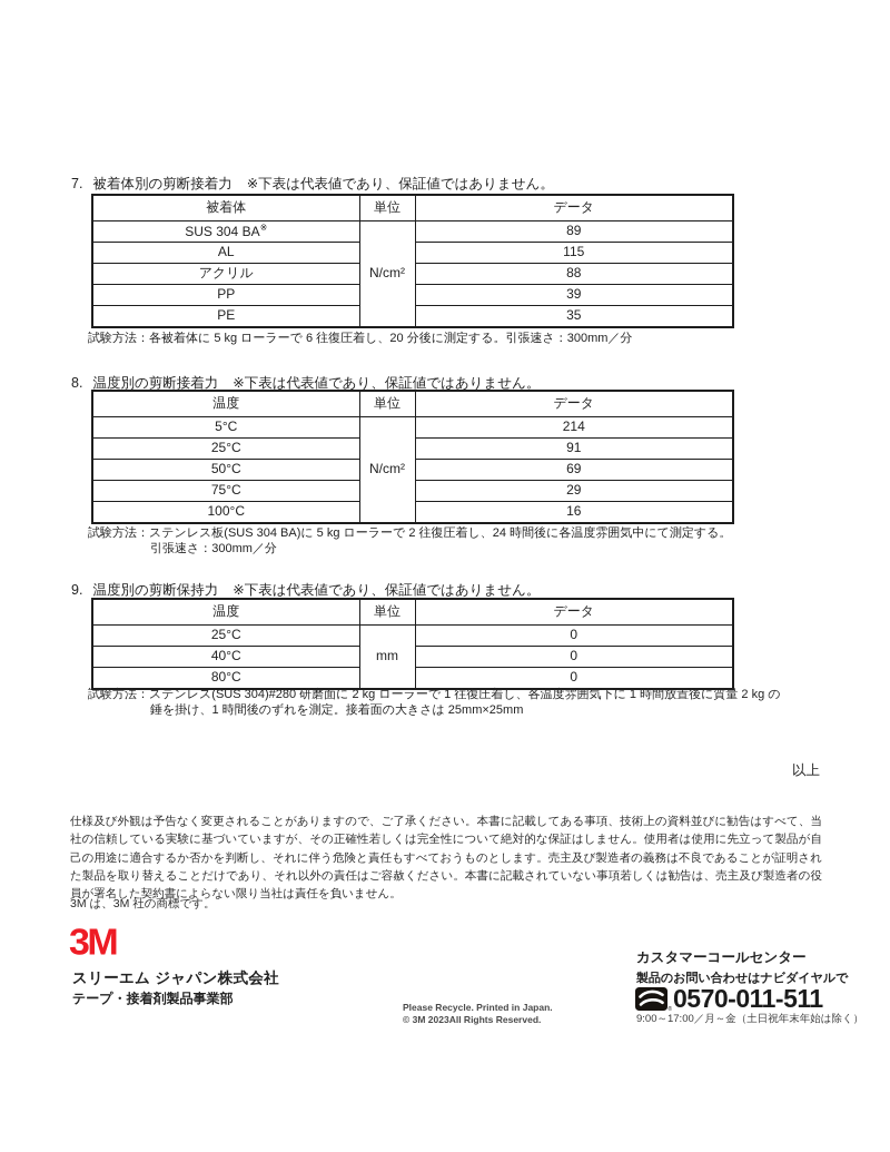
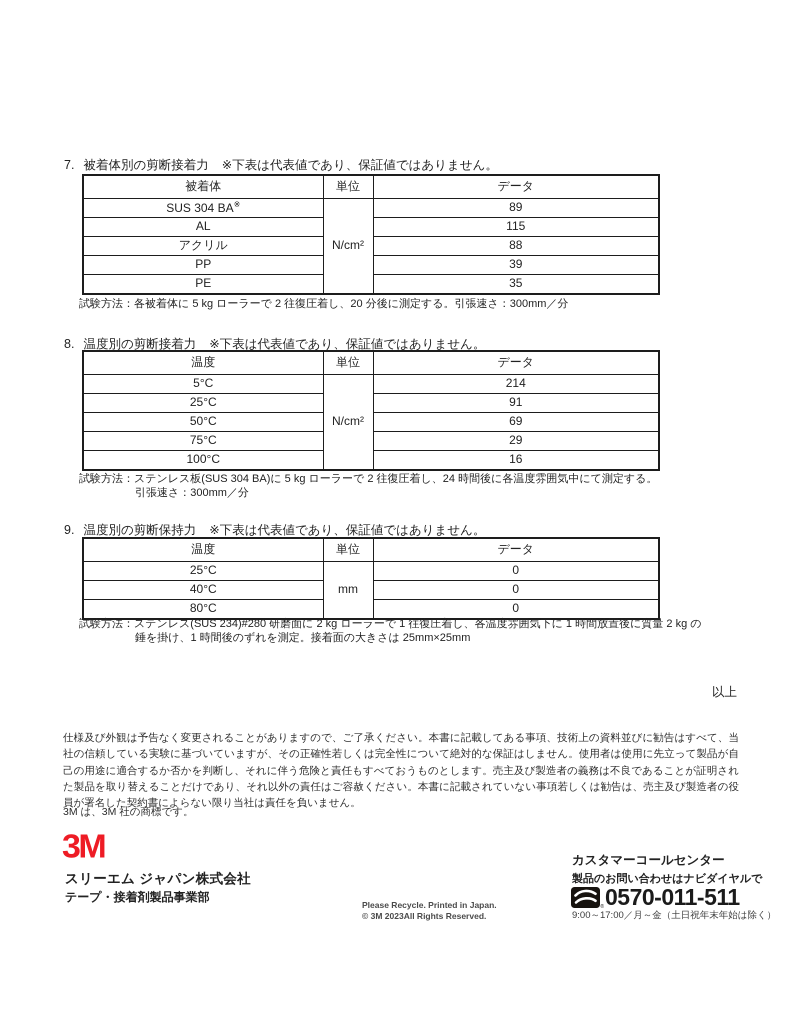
  7. 被着体別の剪断接着力 ※下表は代表値であり、保証値ではありません。
  被着体	単位	データ
  SUS 304 BA※	N/cm²	89
  AL	115
  アクリル	88
  PP	39
  PE	35
- 試験方法：各被着体に 5 kg ローラーで 6 往復圧着し、20 分後に測定する。引張速さ：300mm／分
+ 試験方法：各被着体に 5 kg ローラーで 2 往復圧着し、20 分後に測定する。引張速さ：300mm／分
  8. 温度別の剪断接着力 ※下表は代表値であり、保証値ではありません。
  温度	単位	データ
  5°C	N/cm²	214
  25°C	91
  50°C	69
  75°C	29
  100°C	16
  試験方法：ステンレス板(SUS 304 BA)に 5 kg ローラーで 2 往復圧着し、24 時間後に各温度雰囲気中にて測定する。
  引張速さ：300mm／分
  9. 温度別の剪断保持力 ※下表は代表値であり、保証値ではありません。
  温度	単位	データ
  25°C	mm	0
  40°C	0
  80°C	0
- 試験方法：ステンレス(SUS 304)#280 研磨面に 2 kg ローラーで 1 往復圧着し、各温度雰囲気下に 1 時間放置後に質量 2 kg の
+ 試験方法：ステンレス(SUS 234)#280 研磨面に 2 kg ローラーで 1 往復圧着し、各温度雰囲気下に 1 時間放置後に質量 2 kg の
  錘を掛け、1 時間後のずれを測定。接着面の大きさは 25mm×25mm
  以上
  仕様及び外観は予告なく変更されることがありますので、ご了承ください。本書に記載してある事項、技術上の資料並びに勧告はすべて、当社の信頼している実験に基づいていますが、その正確性若しくは完全性について絶対的な保証はしません。使用者は使用に先立って製品が自己の用途に適合するか否かを判断し、それに伴う危険と責任もすべておうものとします。売主及び製造者の義務は不良であることが証明された製品を取り替えることだけであり、それ以外の責任はご容赦ください。本書に記載されていない事項若しくは勧告は、売主及び製造者の役員が署名した契約書によらない限り当社は責任を負いません。
  3M は、3M 社の商標です。
  3M
  スリーエム ジャパン株式会社
  テープ・接着剤製品事業部
  Please Recycle. Printed in Japan.
  © 3M 2023All Rights Reserved.
  カスタマーコールセンター
  製品のお問い合わせはナビダイヤルで
  0570-011-511
  9:00～17:00／月～金（土日祝年末年始は除く）
